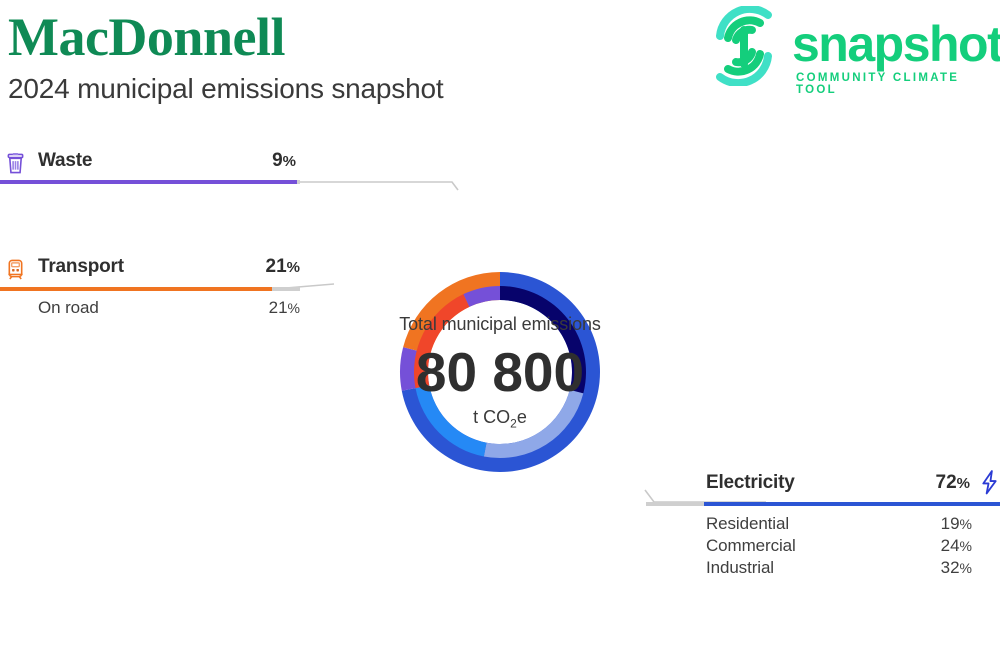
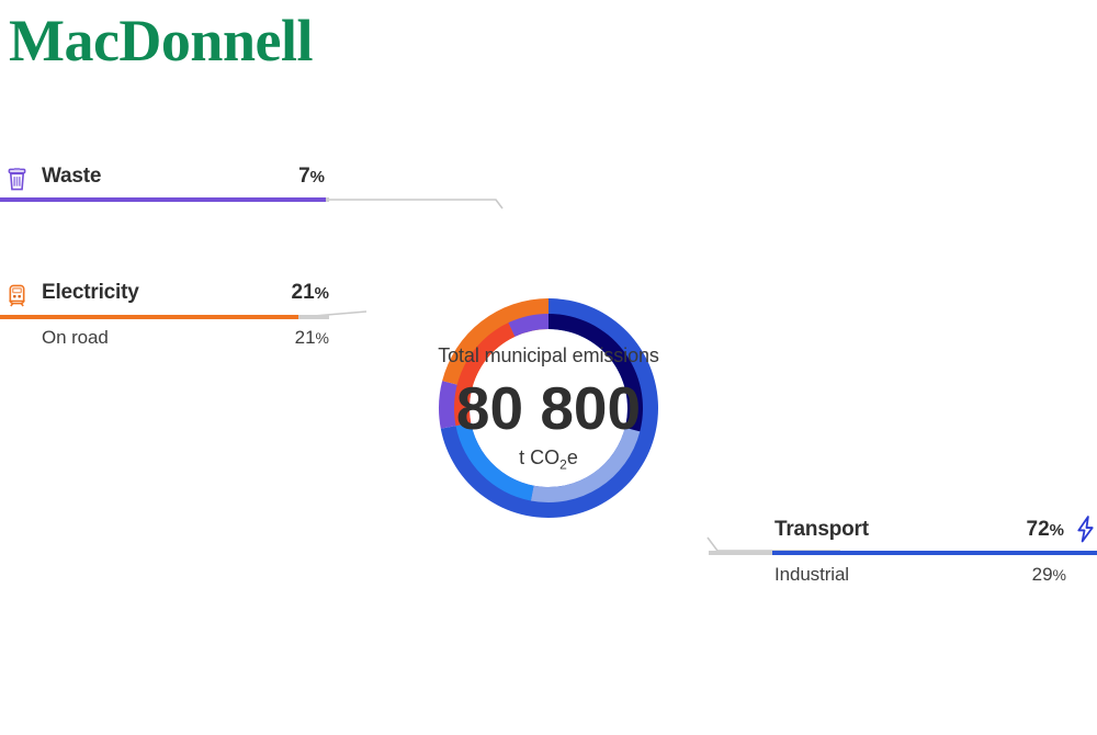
  MacDonnell
- 2024 municipal emissions snapshot
- snapshot
- COMMUNITY CLIMATE TOOL
  Total municipal emissions
  80 800
  t CO2e
  Waste
- 9%
+ 7%
- Transport
+ Electricity
  21%
  On road
  21%
- Electricity
+ Transport
  72%
- Residential
- 19%
- Commercial
- 24%
  Industrial
- 32%
+ 29%
